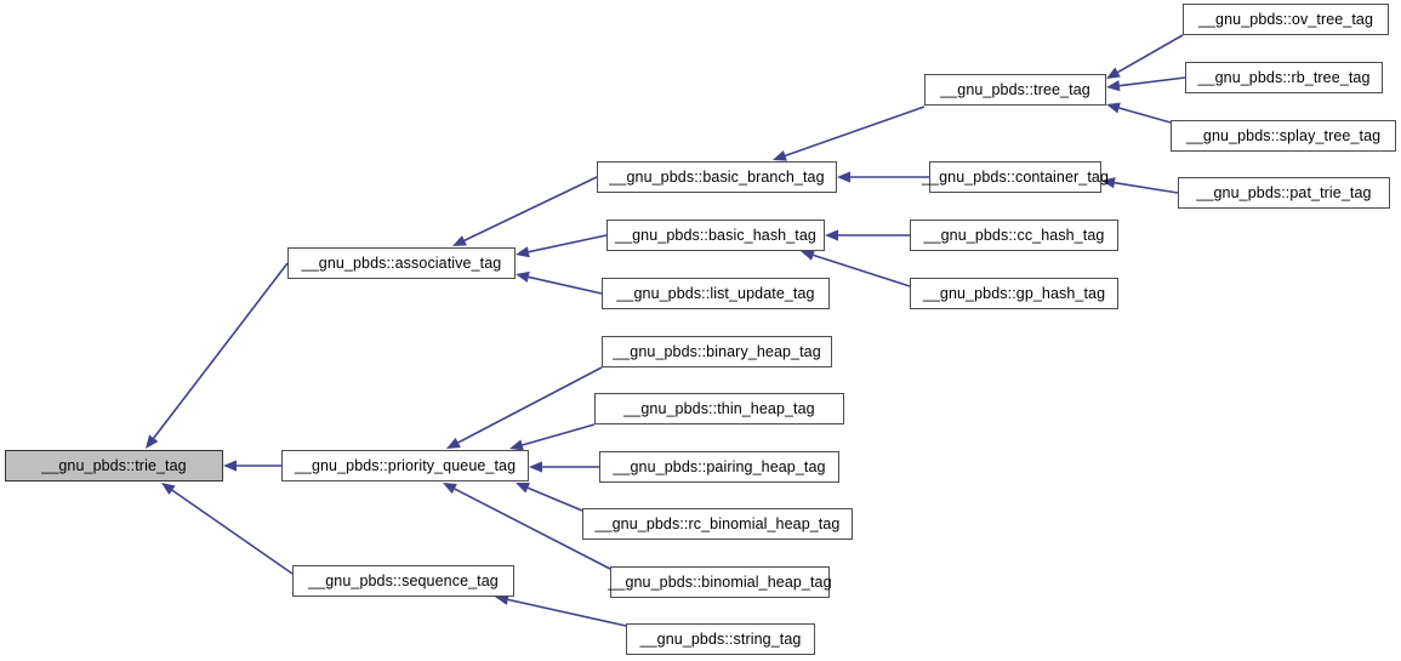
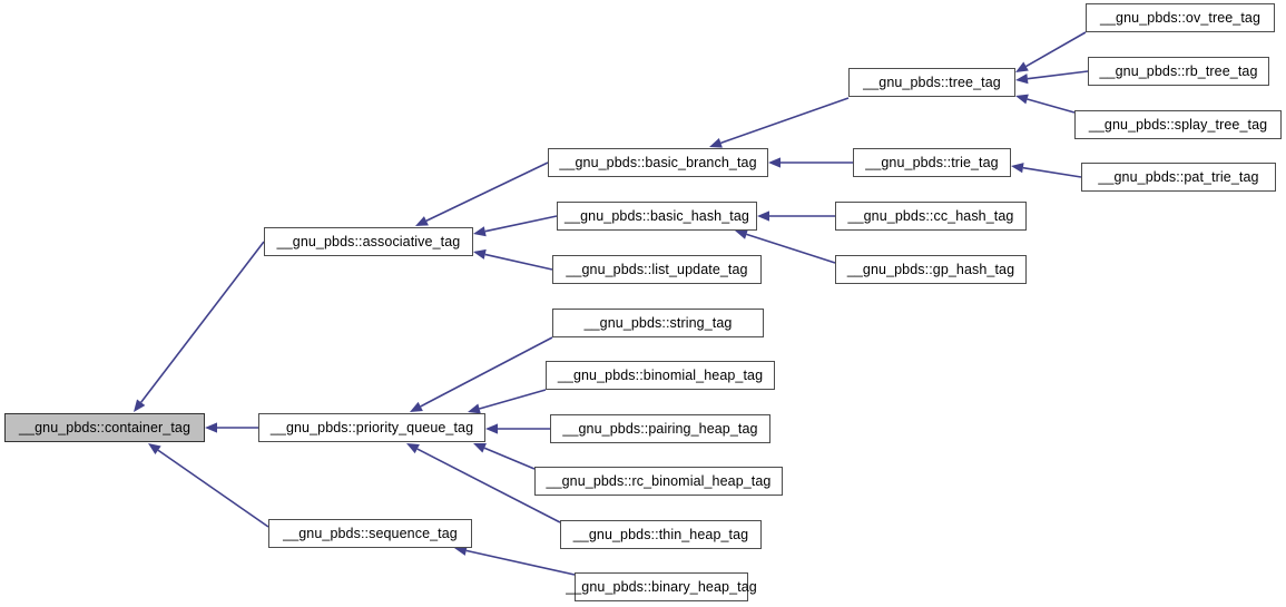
- __gnu_pbds::trie_tag
+ __gnu_pbds::container_tag
  __gnu_pbds::associative_tag
  __gnu_pbds::priority_queue_tag
  __gnu_pbds::sequence_tag
  __gnu_pbds::basic_branch_tag
  __gnu_pbds::basic_hash_tag
  __gnu_pbds::list_update_tag
  __gnu_pbds::tree_tag
- __gnu_pbds::container_tag
+ __gnu_pbds::trie_tag
  __gnu_pbds::ov_tree_tag
  __gnu_pbds::rb_tree_tag
  __gnu_pbds::splay_tree_tag
  __gnu_pbds::pat_trie_tag
  __gnu_pbds::cc_hash_tag
  __gnu_pbds::gp_hash_tag
- __gnu_pbds::binary_heap_tag
+ __gnu_pbds::string_tag
- __gnu_pbds::thin_heap_tag
+ __gnu_pbds::binomial_heap_tag
  __gnu_pbds::pairing_heap_tag
  __gnu_pbds::rc_binomial_heap_tag
- __gnu_pbds::binomial_heap_tag
+ __gnu_pbds::thin_heap_tag
- __gnu_pbds::string_tag
+ __gnu_pbds::binary_heap_tag
